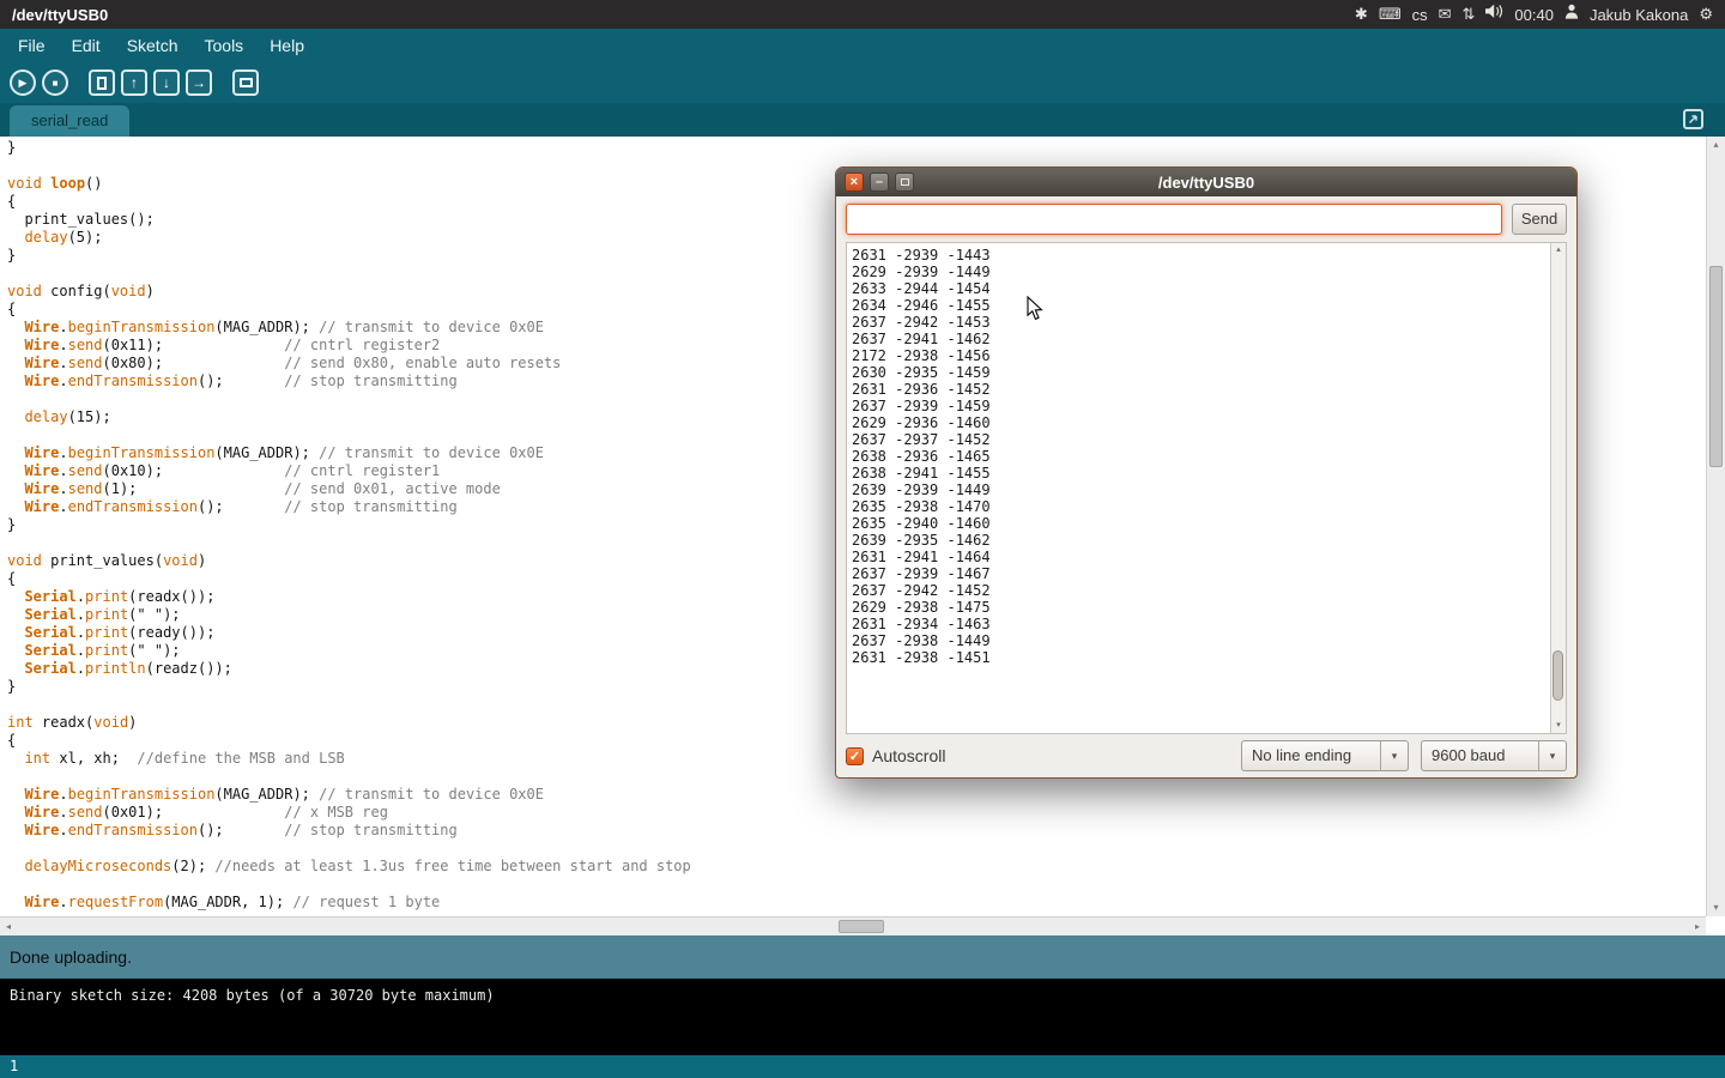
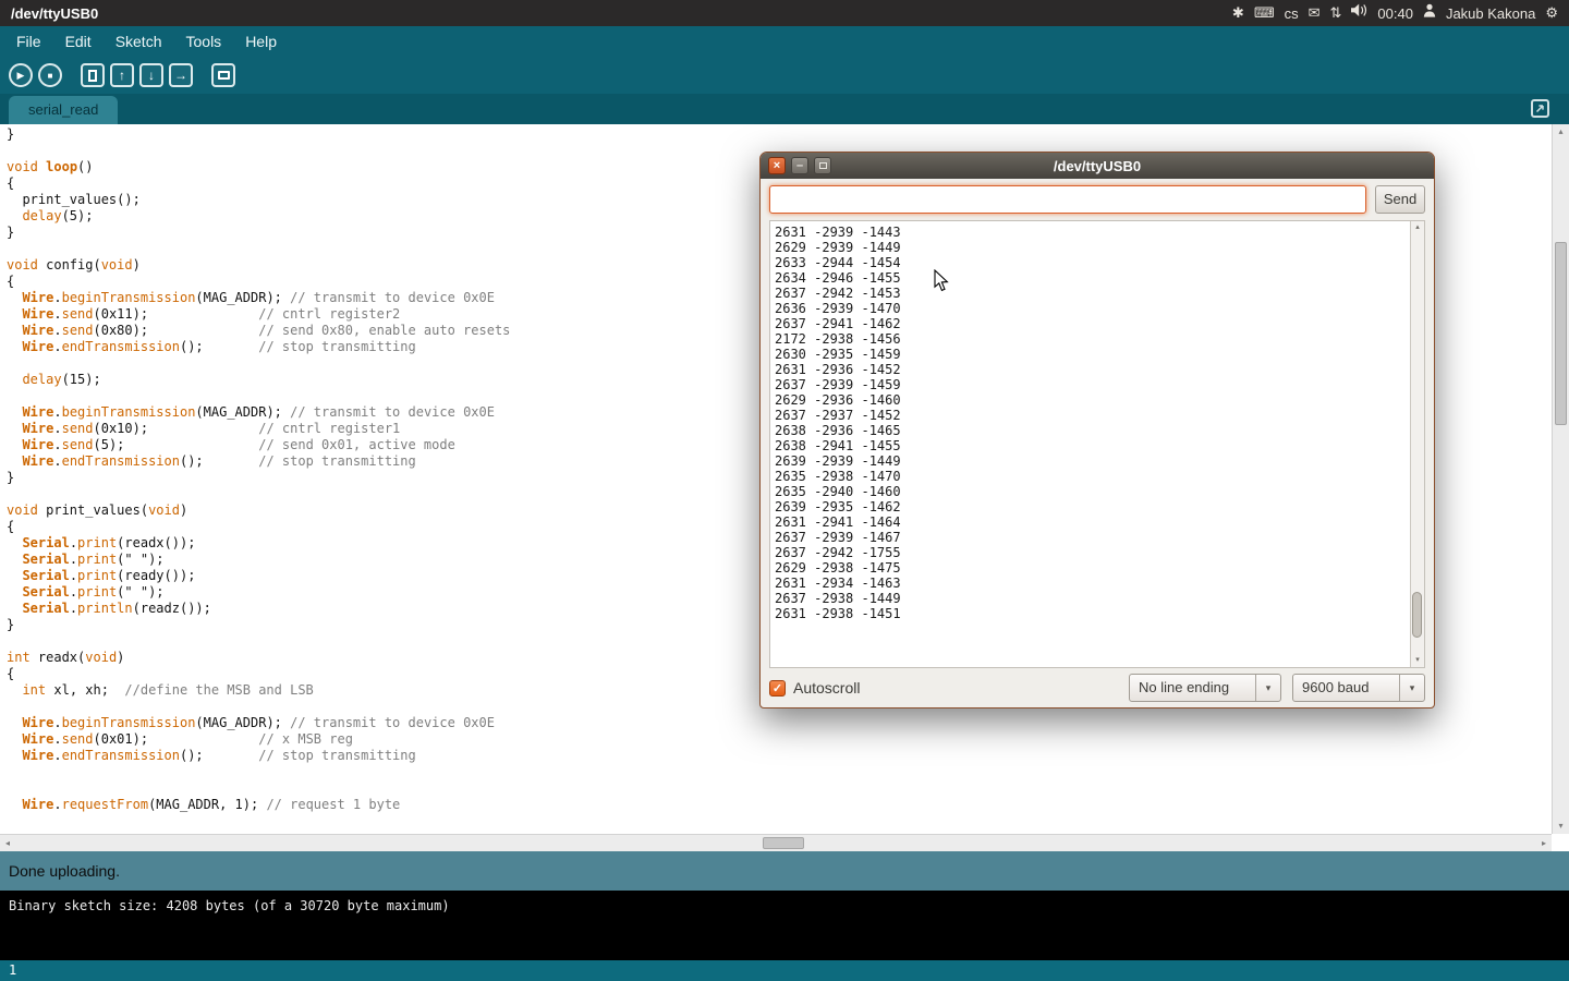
  /dev/ttyUSB0
  ✱
  ⌨
  cs
  ✉
  ⇅
  00:40
  Jakub Kakona
  ⚙
  File
  Edit
  Sketch
  Tools
  Help
  ▶
  ■
  ↑
  ↓
  →
  serial_read
  }
  void loop()
  {
  print_values();
  delay(5);
  }
  void config(void)
  {
  Wire.beginTransmission(MAG_ADDR); // transmit to device 0x0E
  Wire.send(0x11); // cntrl register2
  Wire.send(0x80); // send 0x80, enable auto resets
  Wire.endTransmission(); // stop transmitting
  delay(15);
  Wire.beginTransmission(MAG_ADDR); // transmit to device 0x0E
  Wire.send(0x10); // cntrl register1
- Wire.send(1); // send 0x01, active mode
+ Wire.send(5); // send 0x01, active mode
  Wire.endTransmission(); // stop transmitting
  }
  void print_values(void)
  {
  Serial.print(readx());
  Serial.print(" ");
  Serial.print(ready());
  Serial.print(" ");
  Serial.println(readz());
  }
  int readx(void)
  {
  int xl, xh; //define the MSB and LSB
  Wire.beginTransmission(MAG_ADDR); // transmit to device 0x0E
  Wire.send(0x01); // x MSB reg
  Wire.endTransmission(); // stop transmitting
- delayMicroseconds(2); //needs at least 1.3us free time between start and stop
  Wire.requestFrom(MAG_ADDR, 1); // request 1 byte
  ▴
  ▾
  ◂
  ▸
  Done uploading.
  Binary sketch size: 4208 bytes (of a 30720 byte maximum)
  1
  ×
  –
  /dev/ttyUSB0
  Send
  2631 -2939 -1443
  2629 -2939 -1449
  2633 -2944 -1454
  2634 -2946 -1455
  2637 -2942 -1453
+ 2636 -2939 -1470
  2637 -2941 -1462
  2172 -2938 -1456
  2630 -2935 -1459
  2631 -2936 -1452
  2637 -2939 -1459
  2629 -2936 -1460
  2637 -2937 -1452
  2638 -2936 -1465
  2638 -2941 -1455
  2639 -2939 -1449
  2635 -2938 -1470
  2635 -2940 -1460
  2639 -2935 -1462
  2631 -2941 -1464
  2637 -2939 -1467
- 2637 -2942 -1452
+ 2637 -2942 -1755
  2629 -2938 -1475
  2631 -2934 -1463
  2637 -2938 -1449
  2631 -2938 -1451
  ✓
  Autoscroll
  No line ending
  ▾
  9600 baud
  ▾
